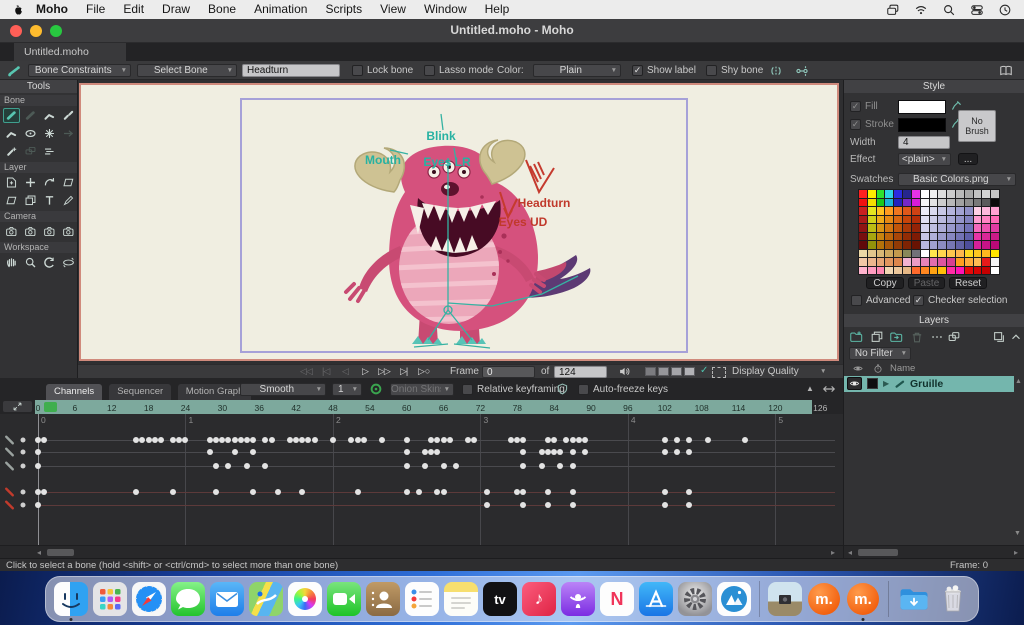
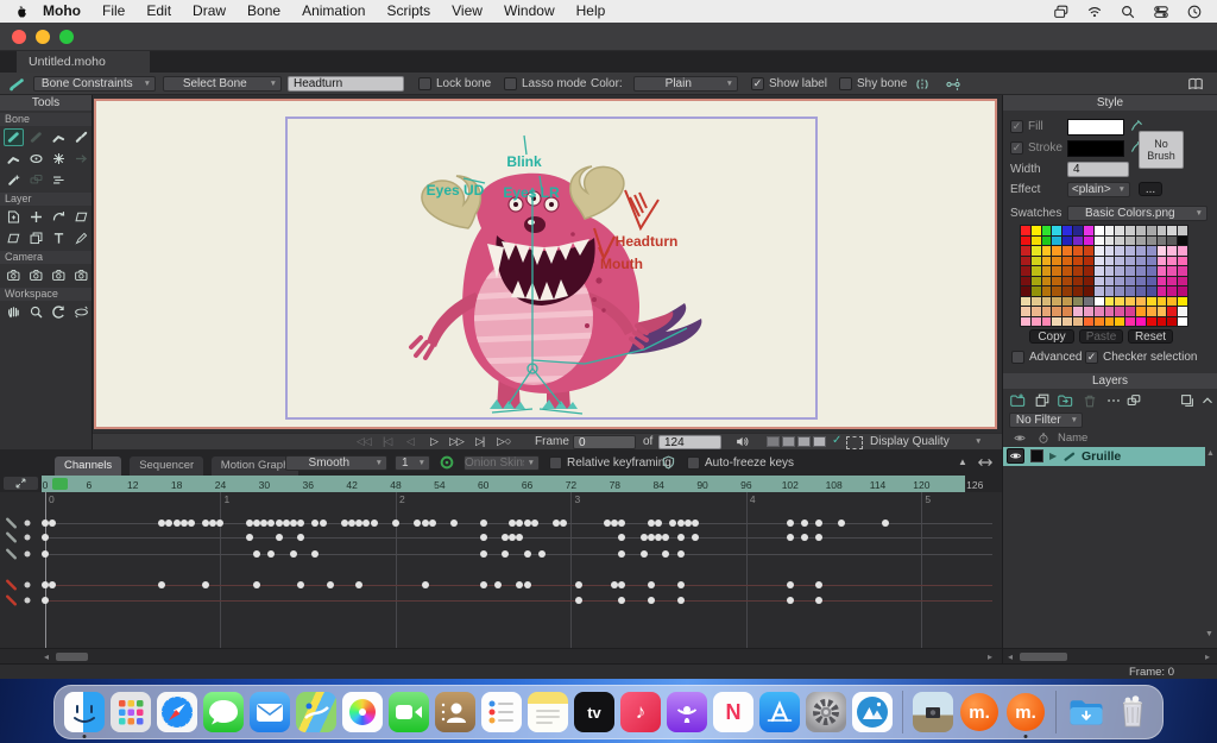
  Moho
  File
  Edit
  Draw
  Bone
  Animation
  Scripts
  View
  Window
  Help
- Untitled.moho - Moho
  Untitled.moho
  Bone Constraints
  Select Bone
  Headturn
  Lock bone
  Lasso mode
  Color:
  Plain
  ✓
  Show label
  Shy bone
  Tools
  Bone
  Layer
  Camera
  Workspace
  Blink
- Mouth
+ Eyes UD
  Eyes LR
  Headturn
- Eyes UD
+ Mouth
  ◁◁
  |◁
  ◁
  ▷
  ▷▷
  ▷|
  ▷○
  Frame
  0
  of
  124
  ✓
  Display Quality
  Style
  ✓
  Fill
  ✓
  Stroke
  No Brush
  Width
  4
  Effect
  <plain>
  ...
  Swatches
  Basic Colors.png
  Copy
  Paste
  Reset
  Advanced
  ✓
  Checker selection
  Layers
  No Filter
  Name
  ▶
  Gruille
  ◂
  ▸
  Channels
  Sequencer
  Motion Grap
  Smooth
  1
  Onion Skin
  Relative keyframing
  Auto-freeze keys
  ▲
  0
  6
  12
  18
  24
  30
  36
  42
  48
  54
  60
  66
  72
  78
  84
  90
  96
  102
  108
  114
  120
  126
  0
  1
  2
  3
  4
  5
  ◂
  ▸
- Click to select a bone (hold <shift> or <ctrl/cmd> to select more than one bone)
  Frame: 0
  tv
  ♪
  N
  m.
  m.
